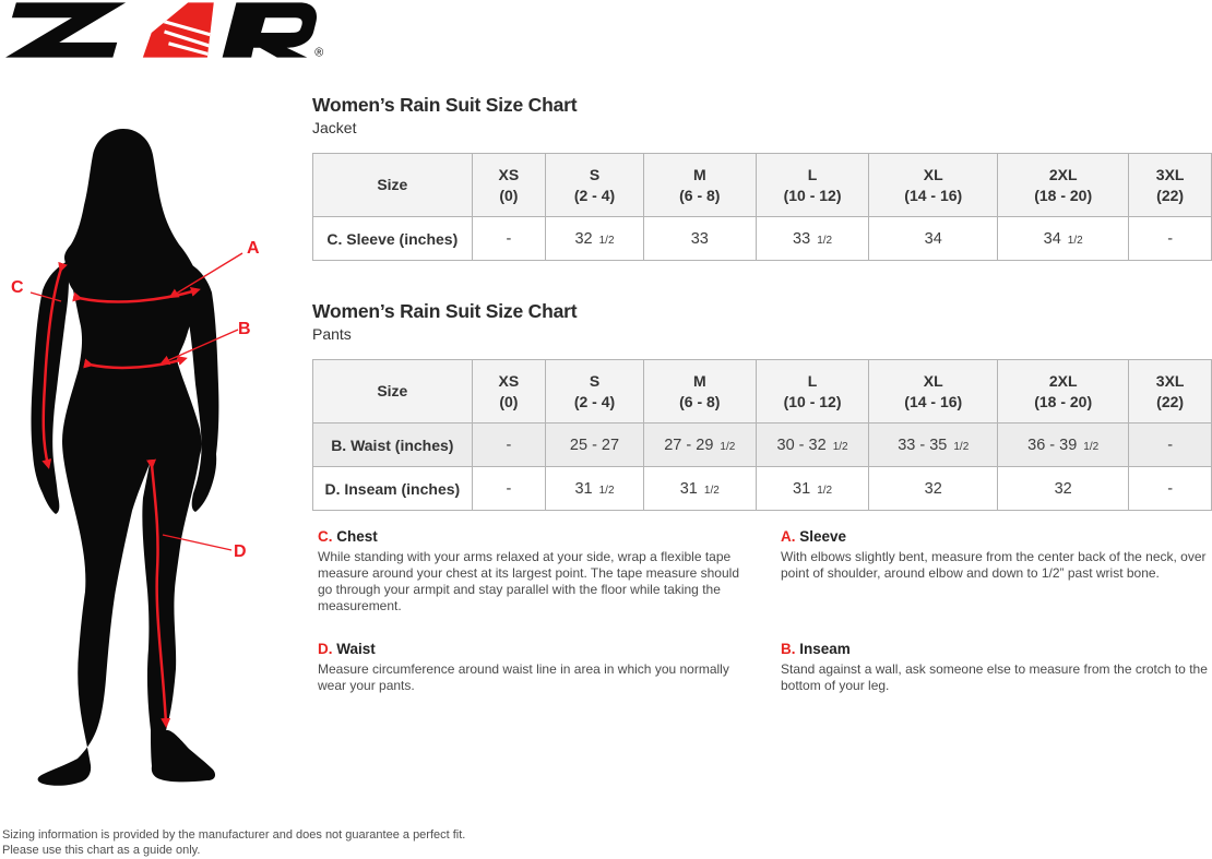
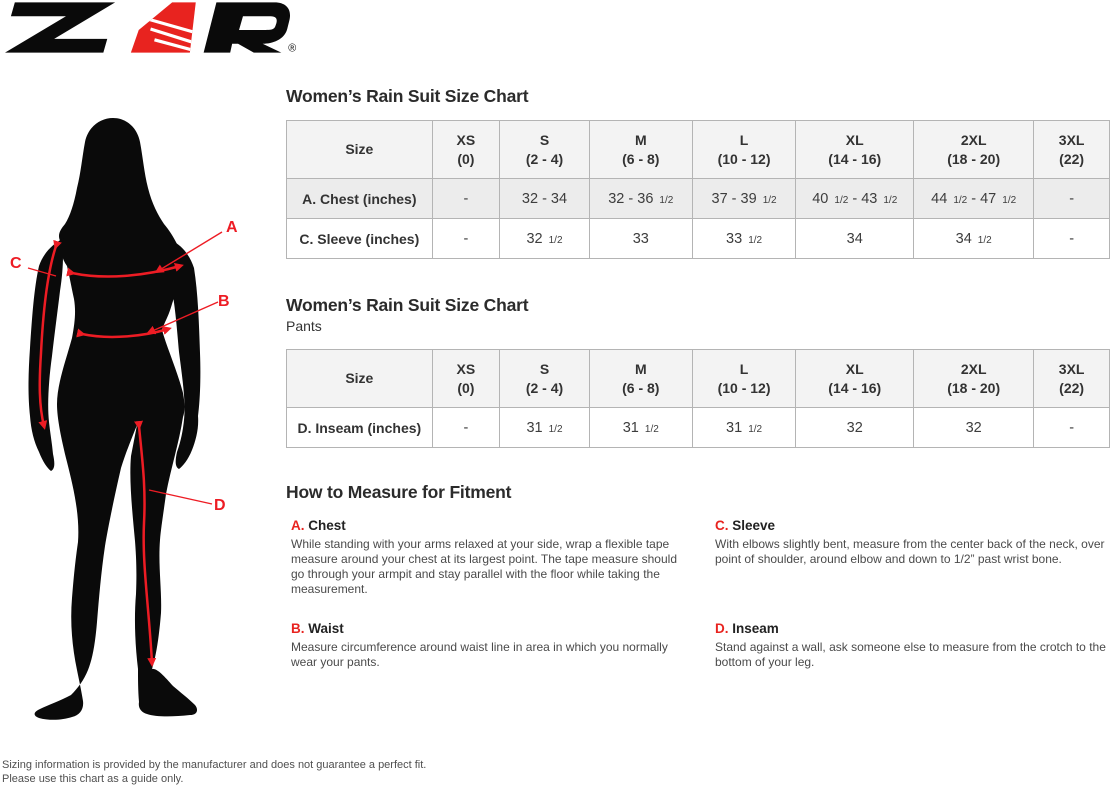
  ®
  A
  B
  C
  D
  Women’s Rain Suit Size Chart
- Jacket
  Size	XS(0)	S(2 - 4)	M(6 - 8)	L(10 - 12)	XL(14 - 16)	2XL(18 - 20)	3XL(22)
+ A. Chest (inches)	-	32 - 34	32 - 36 1/2	37 - 39 1/2	40 1/2 - 43 1/2	44 1/2 - 47 1/2	-
  C. Sleeve (inches)	-	32 1/2	33	33 1/2	34	34 1/2	-
  Women’s Rain Suit Size Chart
  Pants
  Size	XS(0)	S(2 - 4)	M(6 - 8)	L(10 - 12)	XL(14 - 16)	2XL(18 - 20)	3XL(22)
- B. Waist (inches)	-	25 - 27	27 - 29 1/2	30 - 32 1/2	33 - 35 1/2	36 - 39 1/2	-
  D. Inseam (inches)	-	31 1/2	31 1/2	31 1/2	32	32	-
+ How to Measure for Fitment
- C. Chest
+ A. Chest
  While standing with your arms relaxed at your side, wrap a flexible tape measure around your chest at its largest point. The tape measure should go through your armpit and stay parallel with the floor while taking the measurement.
- A. Sleeve
+ C. Sleeve
  With elbows slightly bent, measure from the center back of the neck, over point of shoulder, around elbow and down to 1/2” past wrist bone.
- D. Waist
+ B. Waist
  Measure circumference around waist line in area in which you normally wear your pants.
- B. Inseam
+ D. Inseam
  Stand against a wall, ask someone else to measure from the crotch to the bottom of your leg.
  Sizing information is provided by the manufacturer and does not guarantee a perfect fit.
  Please use this chart as a guide only.
